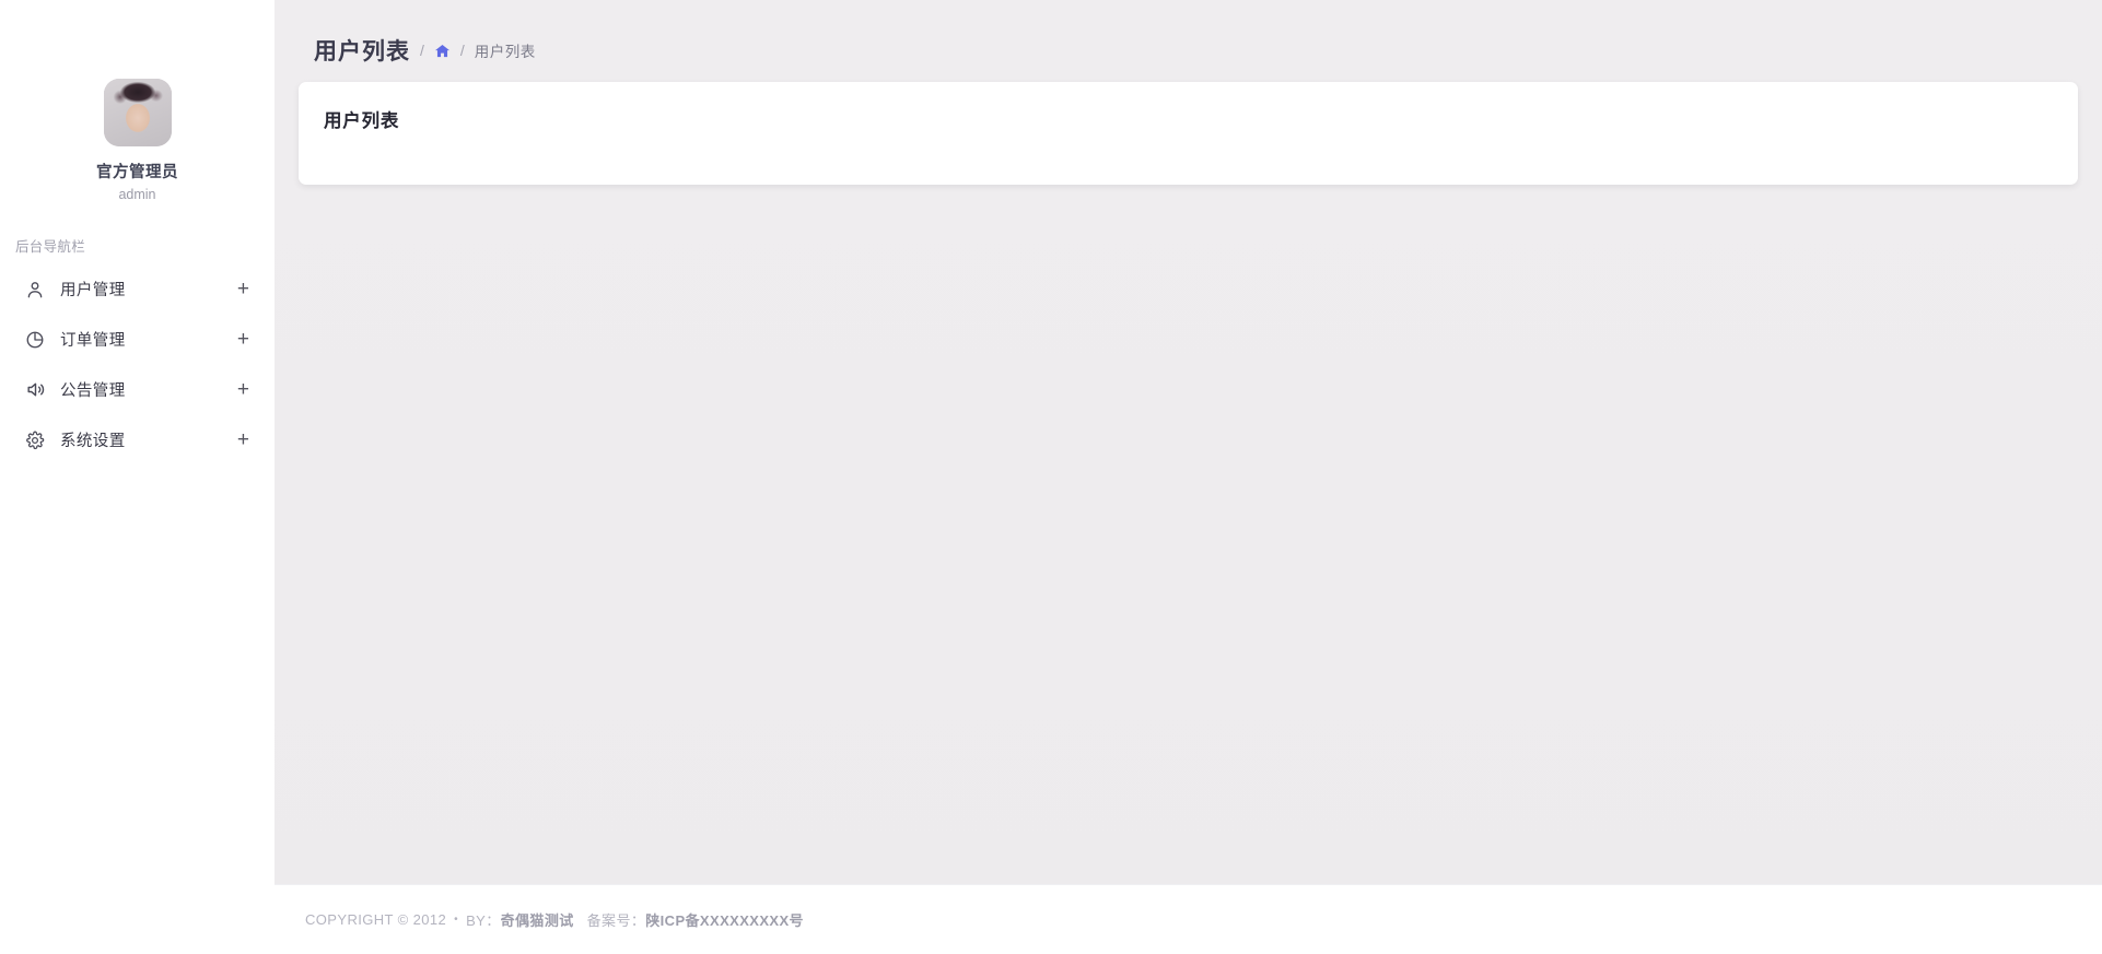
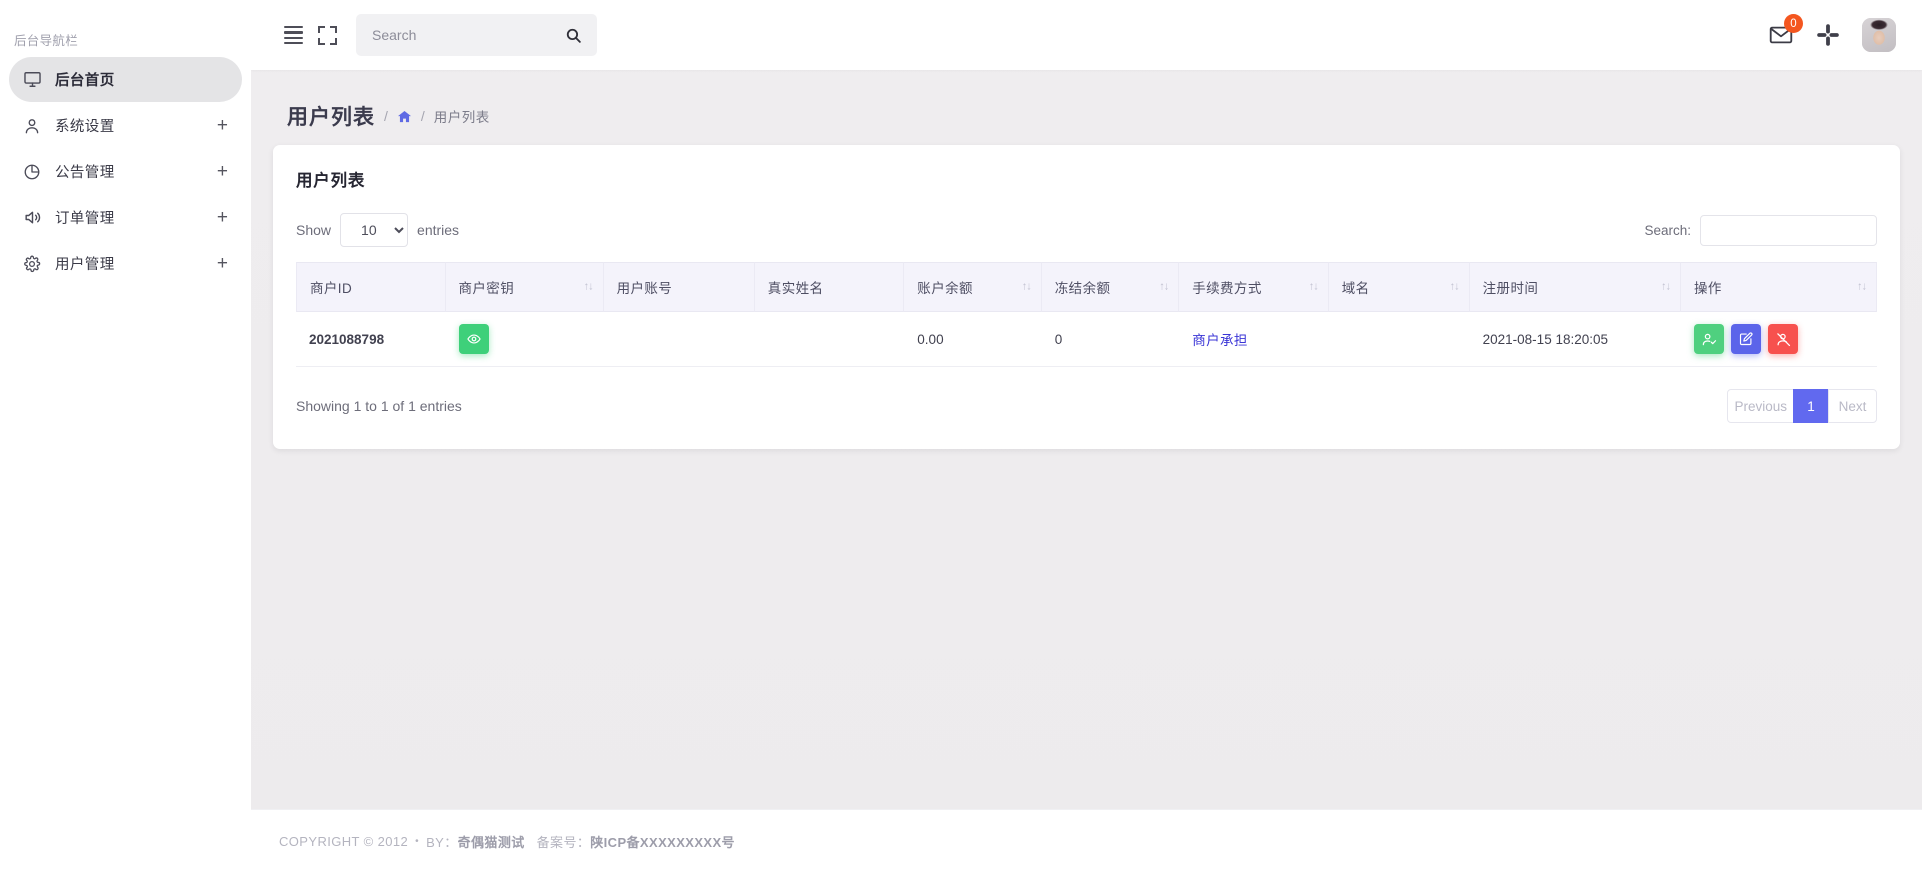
- 官方管理员
- admin
  后台导航栏
+ 后台首页
- 用户管理
+ 系统设置
  +
- 订单管理
+ 公告管理
  +
- 公告管理
+ 订单管理
  +
- 系统设置
+ 用户管理
  +
+ Search
+ 0
  用户列表
  /
  /
  用户列表
  用户列表
+ Show
+ 10
+ entries
+ Search:
+ 商户ID	商户密钥 ↑↓	用户账号	真实姓名	账户余额 ↑↓	冻结余额 ↑↓	手续费方式 ↑↓	域名 ↑↓	注册时间 ↑↓	操作 ↑↓
+ 2021088798				0.00	0	商户承担		2021-08-15 18:20:05
+ Showing 1 to 1 of 1 entries
+ Previous
+ 1
+ Next
  COPYRIGHT © 2012
  •
  BY：
  奇偶猫测试
  备案号：
  陕ICP备XXXXXXXXX号
